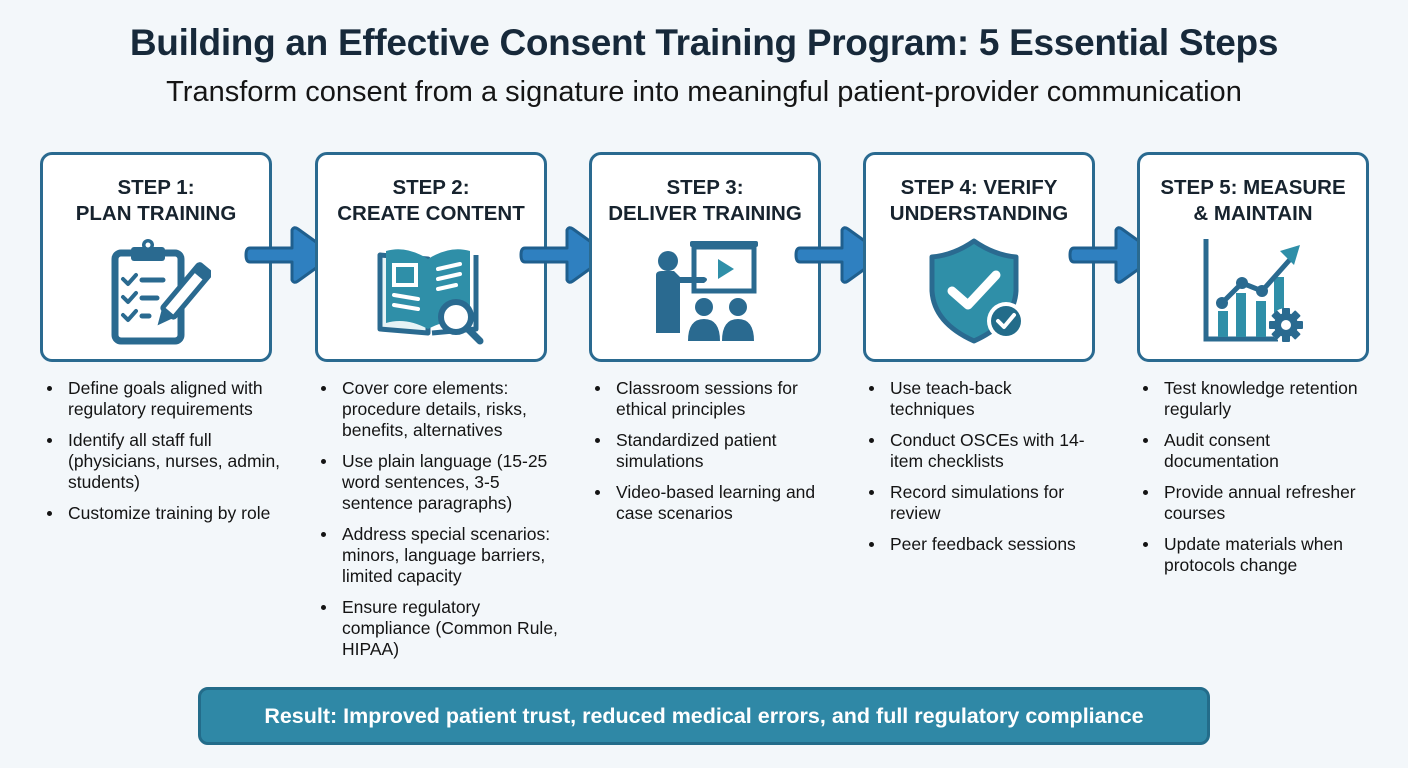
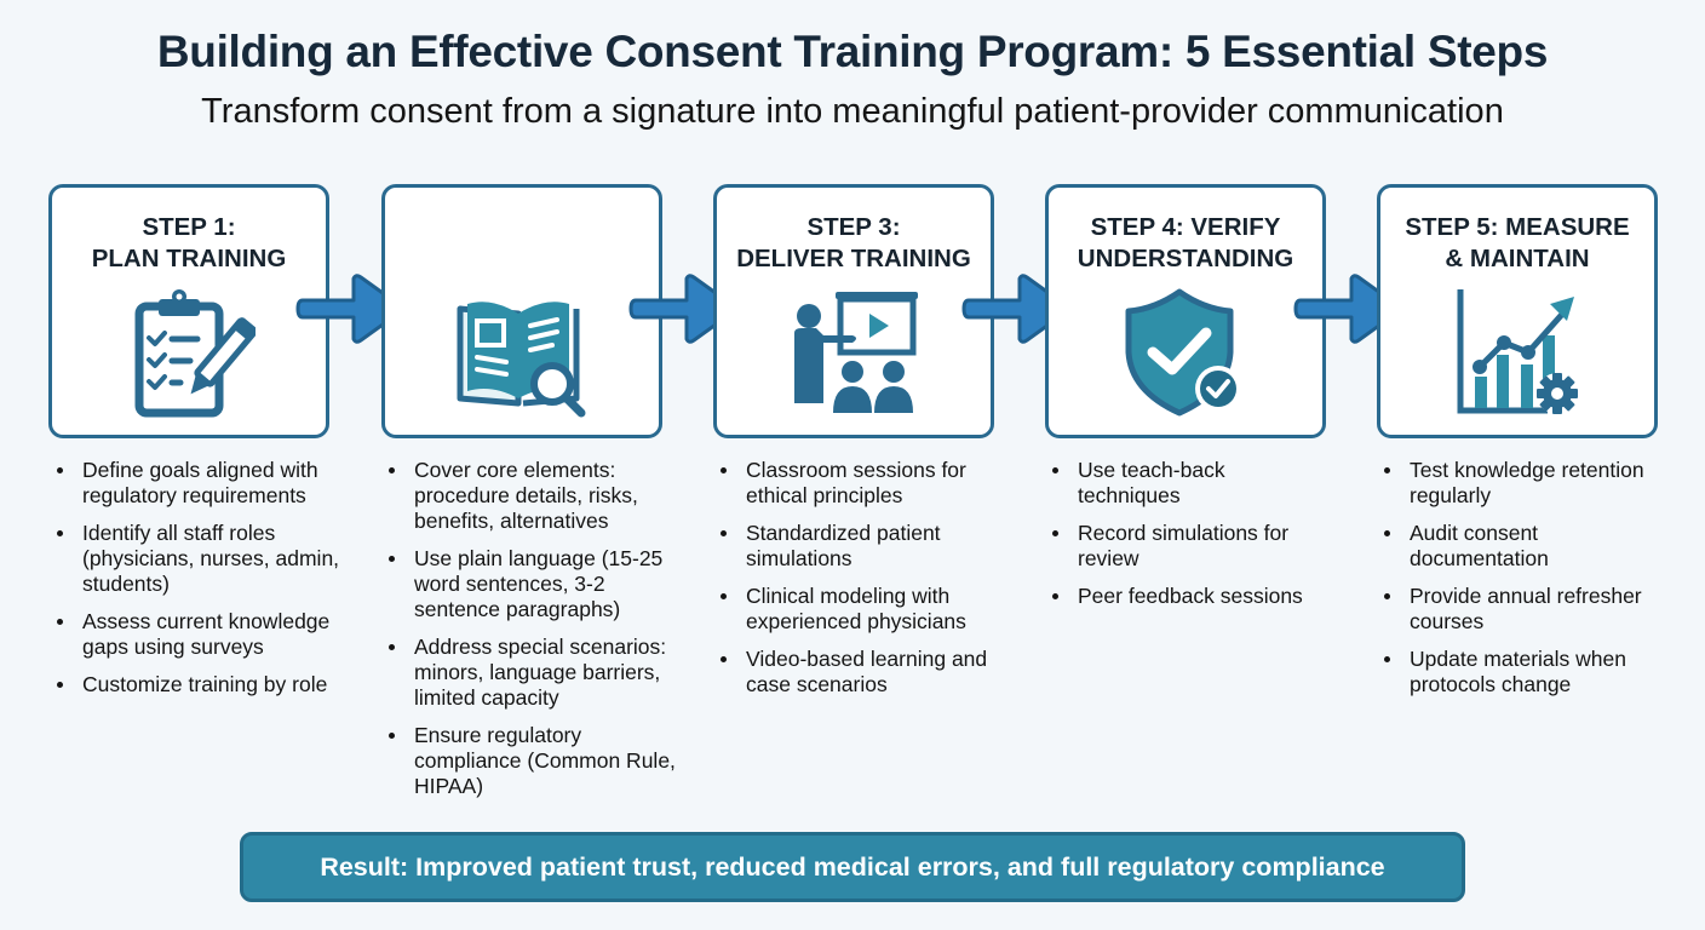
  Building an Effective Consent Training Program: 5 Essential Steps
  Transform consent from a signature into meaningful patient-provider communication
  STEP 1:
  PLAN TRAINING
- STEP 2:
- CREATE CONTENT
  STEP 3:
  DELIVER TRAINING
  STEP 4: VERIFY
  UNDERSTANDING
  STEP 5: MEASURE
  & MAINTAIN
  Define goals aligned with regulatory requirements
- Identify all staff full (physicians, nurses, admin, students)
+ Identify all staff roles (physicians, nurses, admin, students)
+ Assess current knowledge gaps using surveys
  Customize training by role
  Cover core elements: procedure details, risks, benefits, alternatives
- Use plain language (15-25 word sentences, 3-5 sentence paragraphs)
+ Use plain language (15-25 word sentences, 3-2 sentence paragraphs)
  Address special scenarios: minors, language barriers, limited capacity
  Ensure regulatory compliance (Common Rule, HIPAA)
  Classroom sessions for ethical principles
  Standardized patient simulations
+ Clinical modeling with experienced physicians
  Video-based learning and case scenarios
  Use teach-back techniques
- Conduct OSCEs with 14-item checklists
  Record simulations for review
  Peer feedback sessions
  Test knowledge retention regularly
  Audit consent documentation
  Provide annual refresher courses
  Update materials when protocols change
  Result: Improved patient trust, reduced medical errors, and full regulatory compliance
